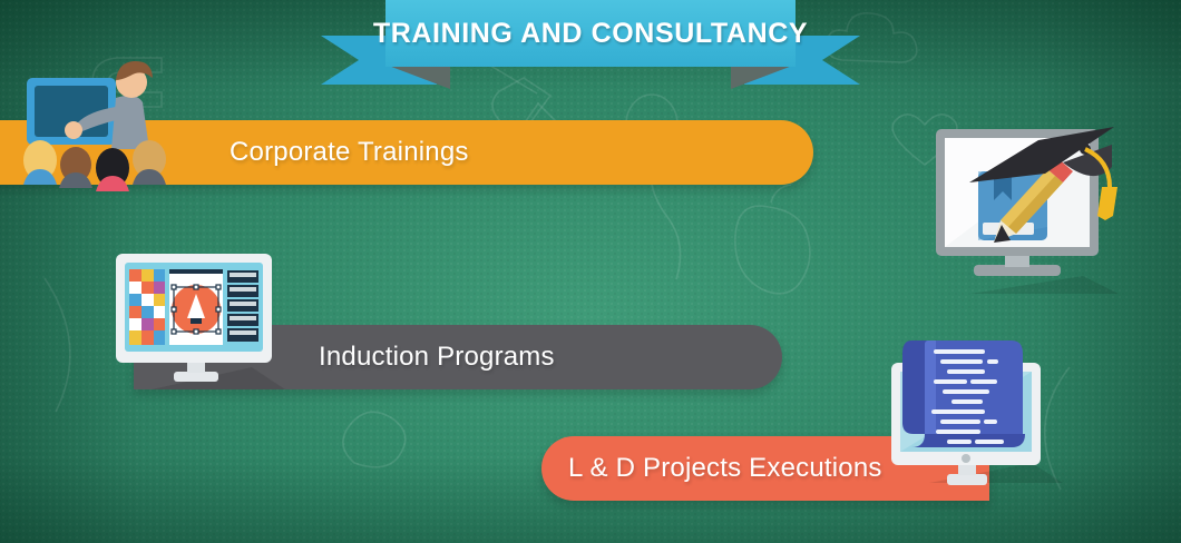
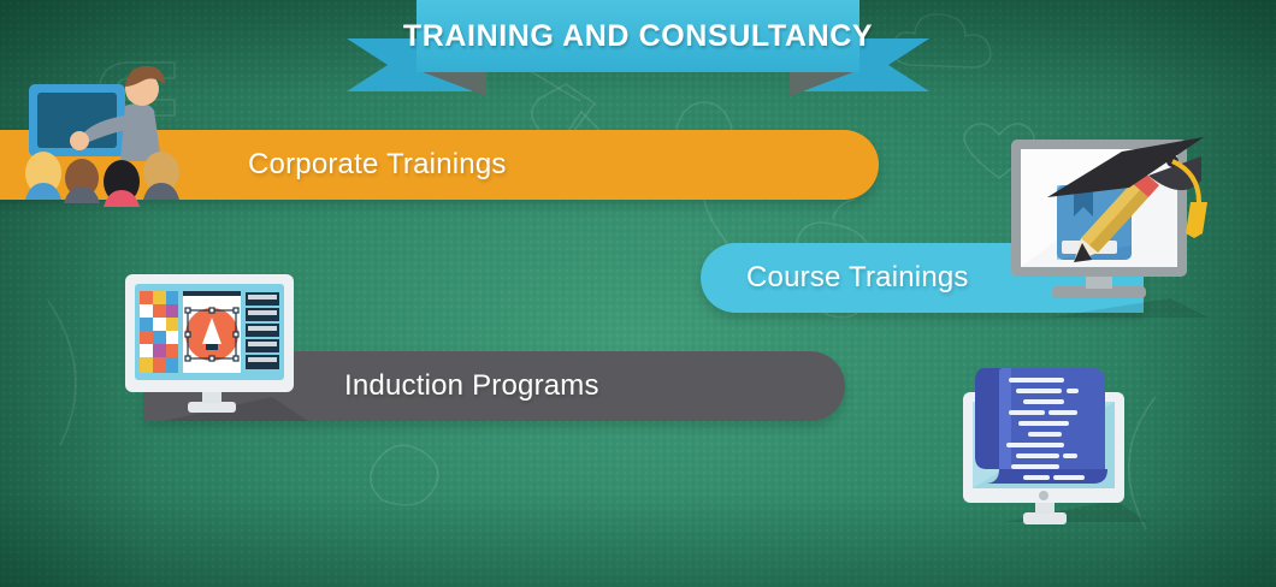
  TRAINING AND CONSULTANCY
  Corporate Trainings
+ Course Trainings
  Induction Programs
- L & D Projects Executions
